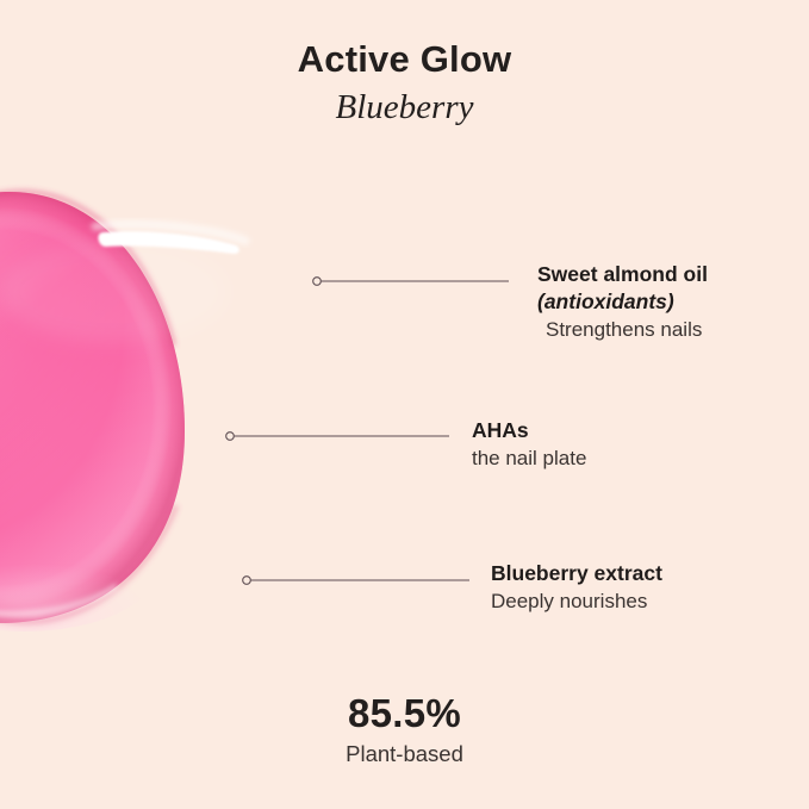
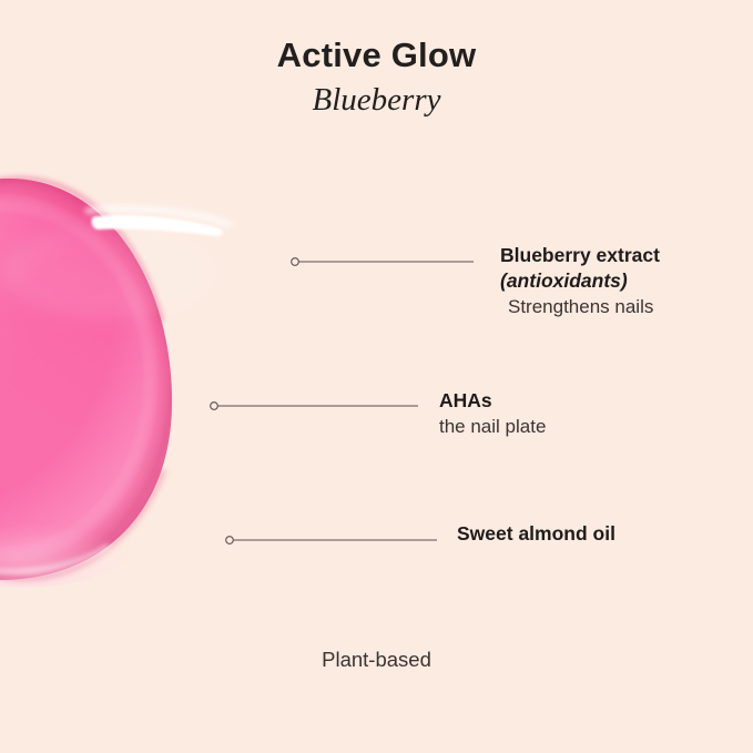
  Active Glow
  Blueberry
- Sweet almond oil
+ Blueberry extract
  (antioxidants)
  Strengthens nails
  AHAs
  the nail plate
- Blueberry extract
+ Sweet almond oil
- Deeply nourishes
- 85.5%
  Plant-based
